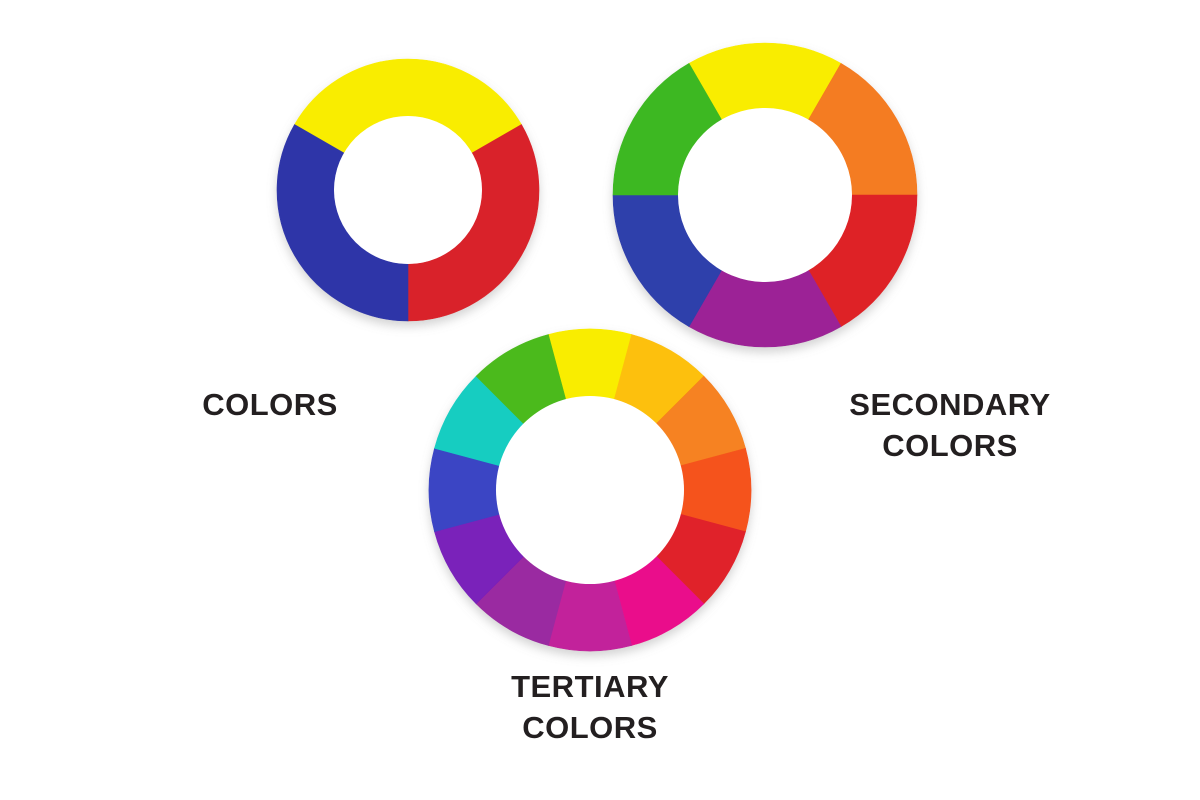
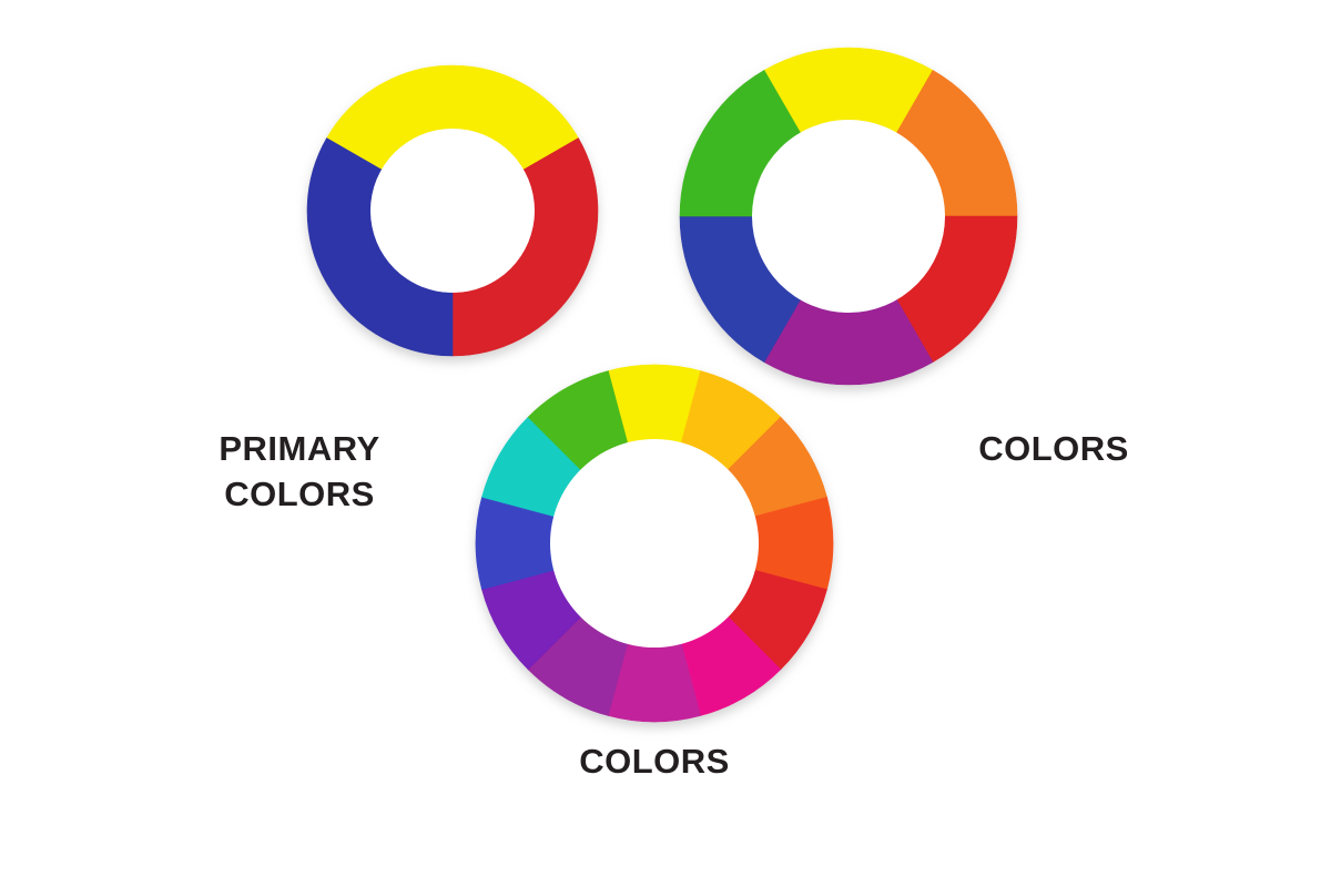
+ PRIMARY
  COLORS
- SECONDARY
  COLORS
- TERTIARY
  COLORS
